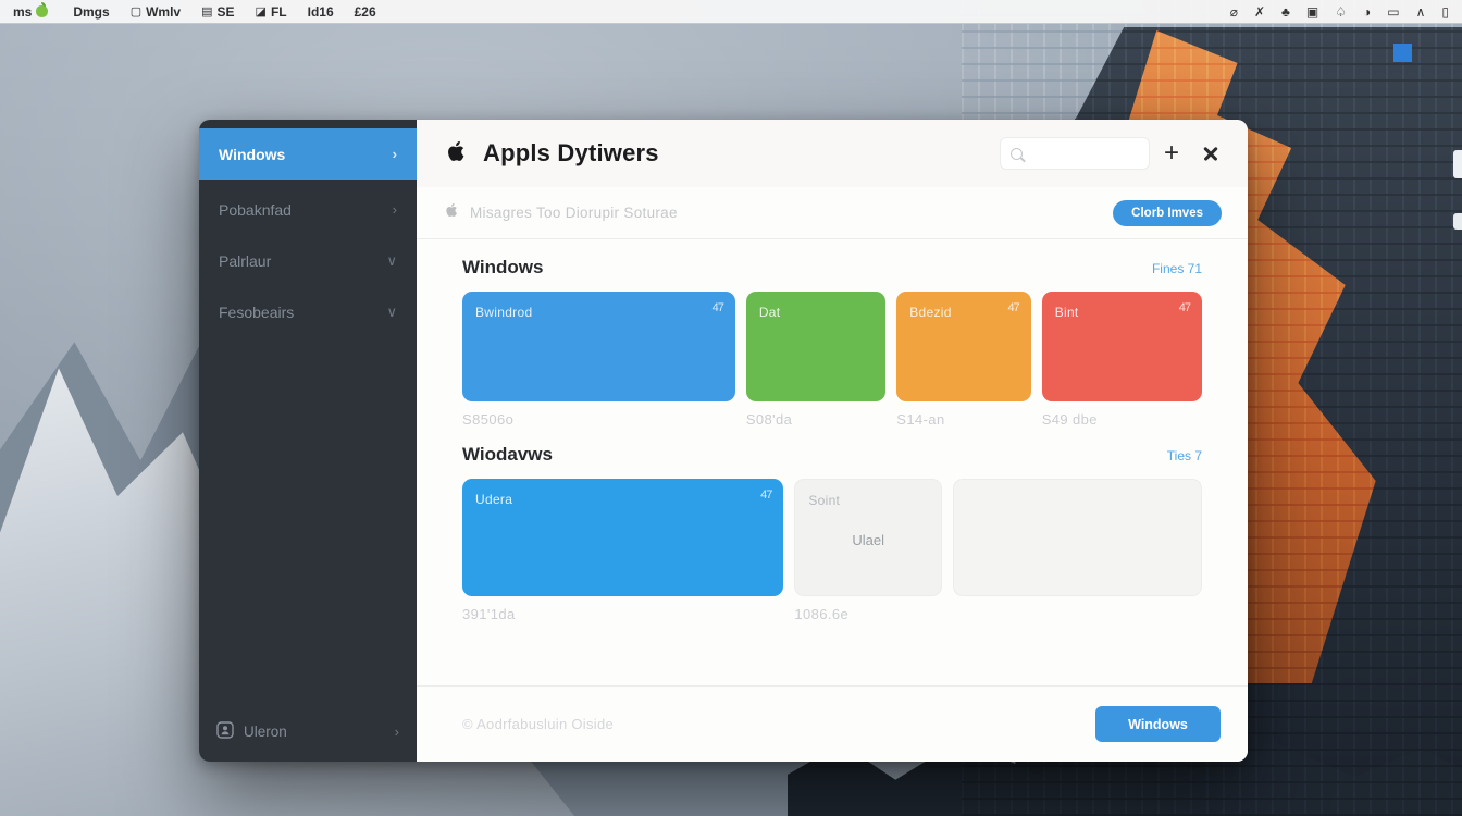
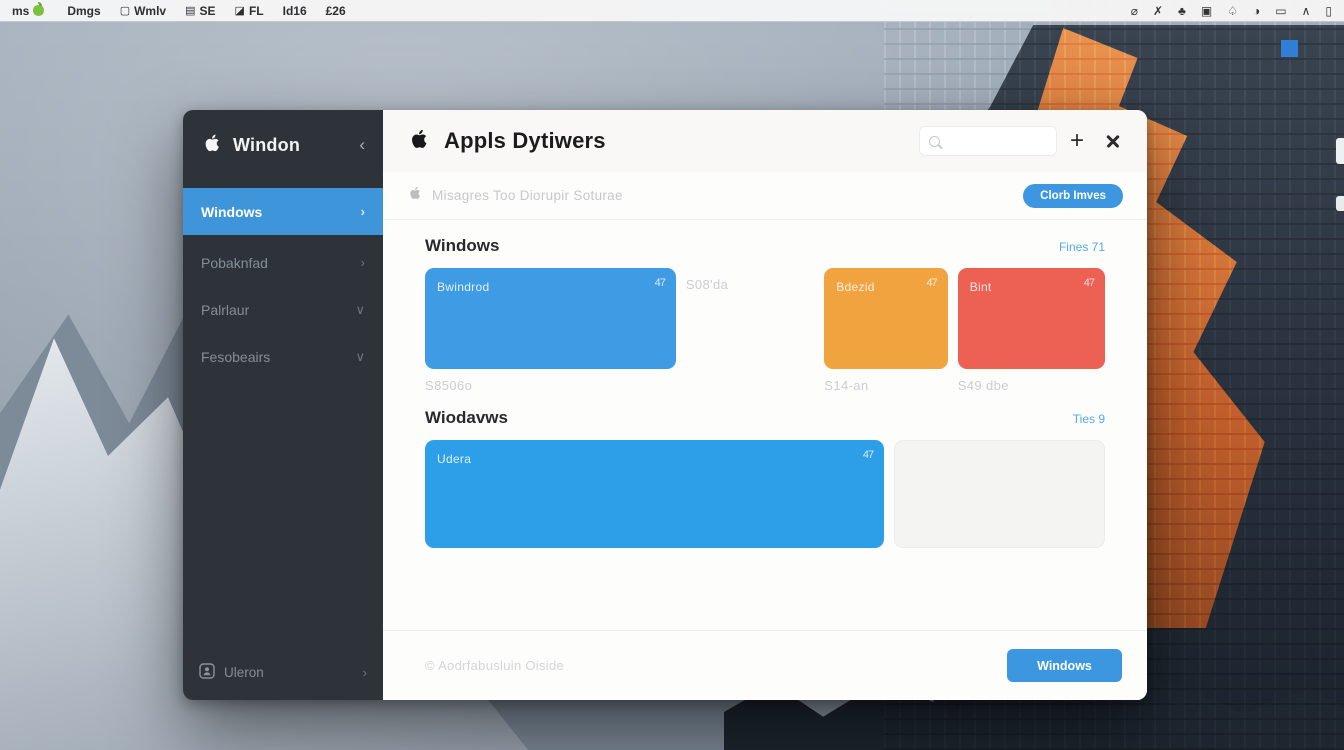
  ms
  Dmgs
  ▢
  Wmlv
  ▤
  SE
  ◪
  FL
  Id16
  £26
  ⌀
  ✗
  ♣
  ▣
  ♤
  ◑
  ▭
  ∧
  ▯
+ Windon
+ ‹
  Windows
  ›
  Pobaknfad
  ›
  Palrlaur
  ∨
  Fesobeairs
  ∨
  Uleron
  ›
  Appls Dytiwers
  +
  Misagres Too Diorupir Soturae
  Clorb Imves
  Windows
  Fines 71
  Bwindrod
  47
  S8506o
- Dat
  S08'da
  Bdezid
  47
  S14-an
  Bint
  47
  S49 dbe
  Wiodavws
- Ties 7
+ Ties 9
  Udera
  47
- 391'1da
- Soint
- Ulael
- 1086.6e
  © Aodrfabusluin Oiside
  Windows
